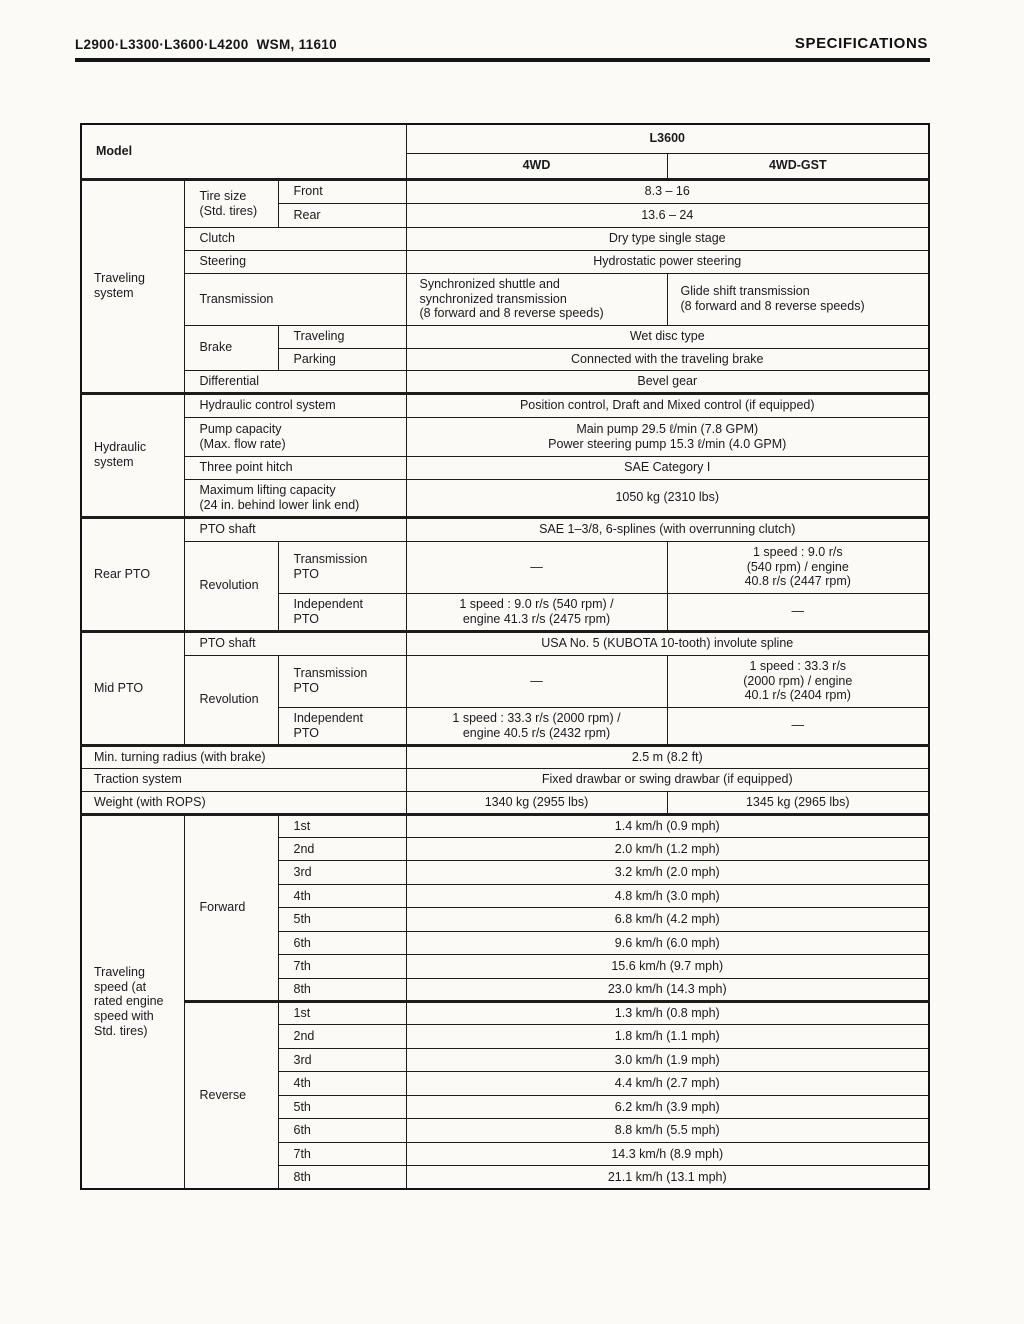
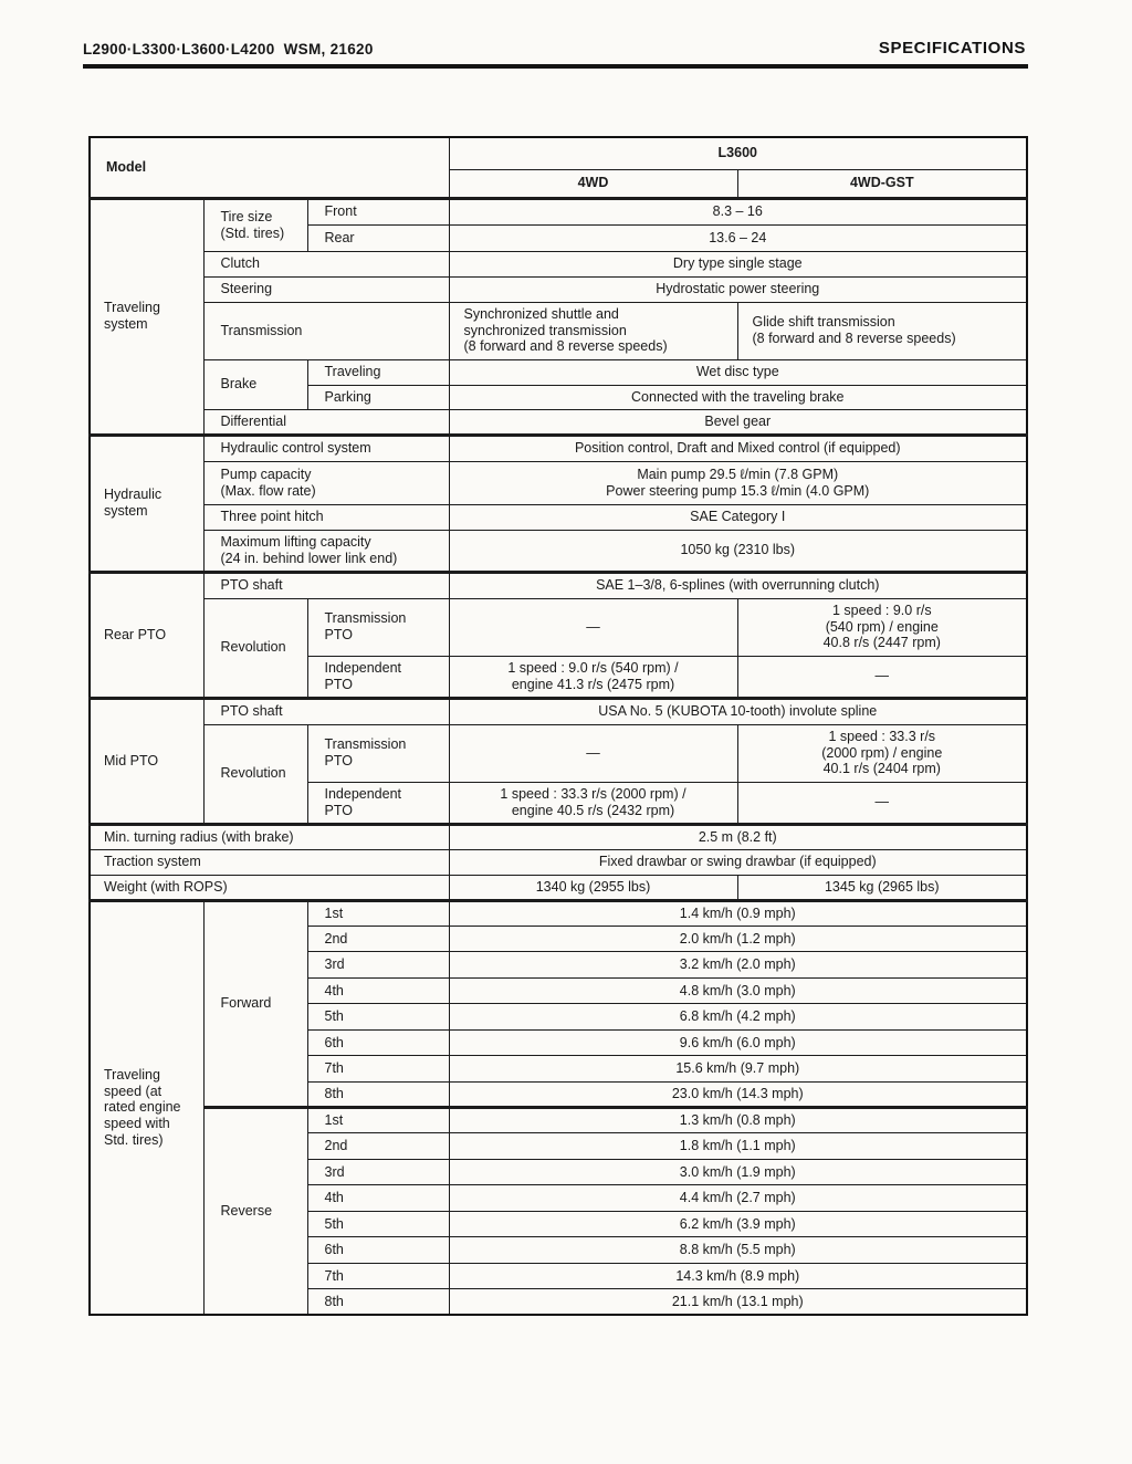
- L2900·L3300·L3600·L4200 WSM, 11610
+ L2900·L3300·L3600·L4200 WSM, 21620
  SPECIFICATIONS
  Model	L3600
  4WD	4WD-GST
  Traveling system	Tire size (Std. tires)	Front	8.3 – 16
  Rear	13.6 – 24
  Clutch	Dry type single stage
  Steering	Hydrostatic power steering
  Transmission	Synchronized shuttle and synchronized transmission (8 forward and 8 reverse speeds)	Glide shift transmission (8 forward and 8 reverse speeds)
  Brake	Traveling	Wet disc type
  Parking	Connected with the traveling brake
  Differential	Bevel gear
  Hydraulic system	Hydraulic control system	Position control, Draft and Mixed control (if equipped)
  Pump capacity (Max. flow rate)	Main pump 29.5 ℓ/min (7.8 GPM) Power steering pump 15.3 ℓ/min (4.0 GPM)
  Three point hitch	SAE Category I
  Maximum lifting capacity (24 in. behind lower link end)	1050 kg (2310 lbs)
  Rear PTO	PTO shaft	SAE 1–3/8, 6-splines (with overrunning clutch)
  Revolution	Transmission PTO	—	1 speed : 9.0 r/s (540 rpm) / engine 40.8 r/s (2447 rpm)
  Independent PTO	1 speed : 9.0 r/s (540 rpm) / engine 41.3 r/s (2475 rpm)	—
  Mid PTO	PTO shaft	USA No. 5 (KUBOTA 10-tooth) involute spline
  Revolution	Transmission PTO	—	1 speed : 33.3 r/s (2000 rpm) / engine 40.1 r/s (2404 rpm)
  Independent PTO	1 speed : 33.3 r/s (2000 rpm) / engine 40.5 r/s (2432 rpm)	—
  Min. turning radius (with brake)	2.5 m (8.2 ft)
  Traction system	Fixed drawbar or swing drawbar (if equipped)
  Weight (with ROPS)	1340 kg (2955 lbs)	1345 kg (2965 lbs)
  Traveling speed (at rated engine speed with Std. tires)	Forward	1st	1.4 km/h (0.9 mph)
  2nd	2.0 km/h (1.2 mph)
  3rd	3.2 km/h (2.0 mph)
  4th	4.8 km/h (3.0 mph)
  5th	6.8 km/h (4.2 mph)
  6th	9.6 km/h (6.0 mph)
  7th	15.6 km/h (9.7 mph)
  8th	23.0 km/h (14.3 mph)
  Reverse	1st	1.3 km/h (0.8 mph)
  2nd	1.8 km/h (1.1 mph)
  3rd	3.0 km/h (1.9 mph)
  4th	4.4 km/h (2.7 mph)
  5th	6.2 km/h (3.9 mph)
  6th	8.8 km/h (5.5 mph)
  7th	14.3 km/h (8.9 mph)
  8th	21.1 km/h (13.1 mph)
